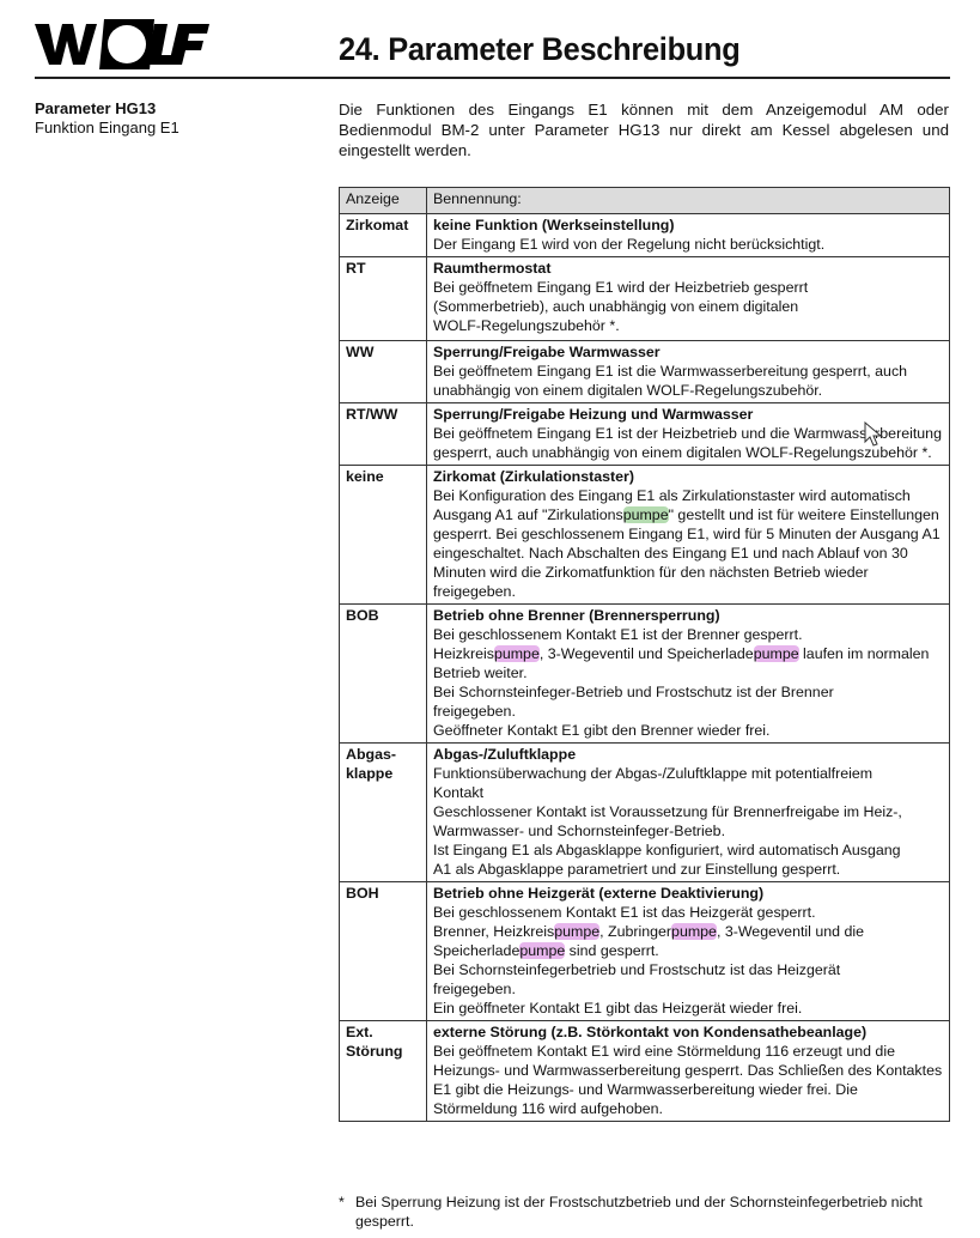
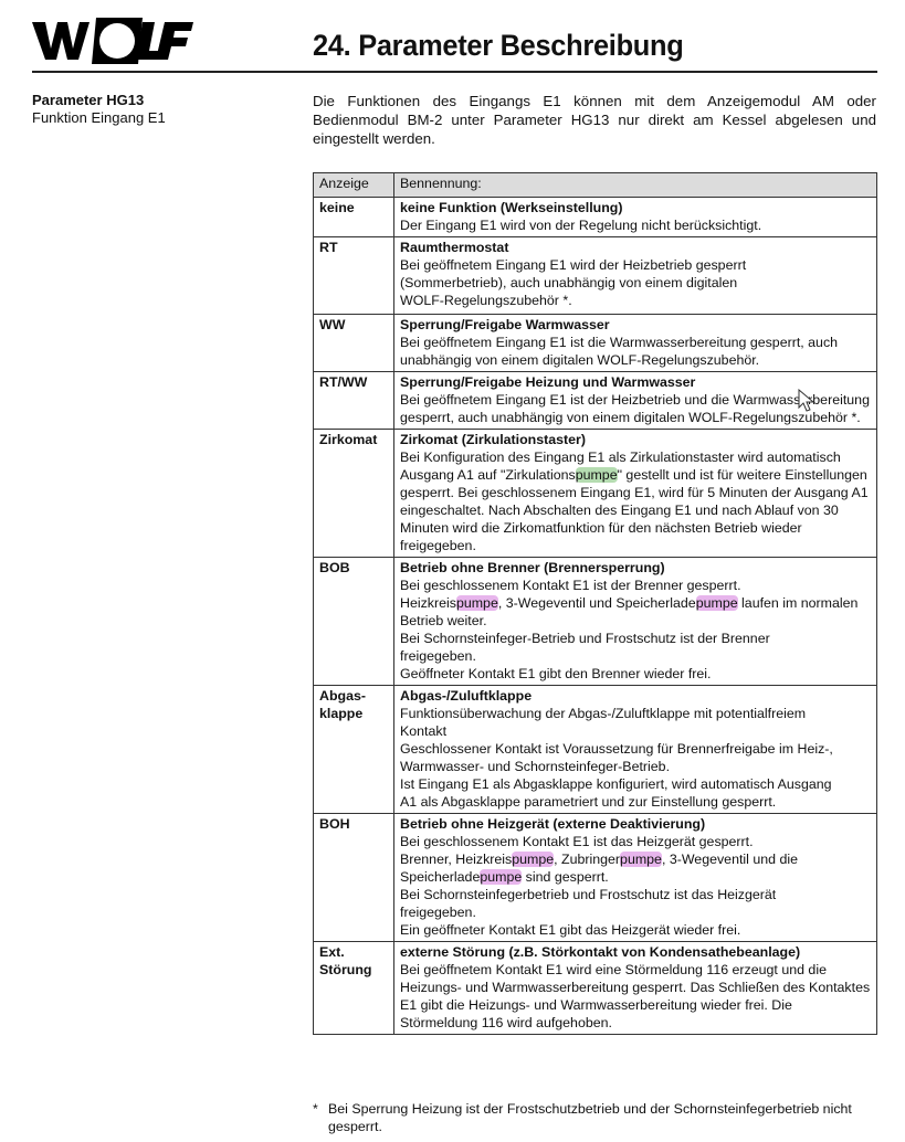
  24. Parameter Beschreibung
  Parameter HG13
  Funktion Eingang E1
  Die Funktionen des Eingangs E1 können mit dem Anzeigemodul AM oder Bedienmodul BM-2 unter Parameter HG13 nur direkt am Kessel abgelesen und eingestellt werden.
  Anzeige	Bennennung:
- Zirkomat	keine Funktion (Werkseinstellung) Der Eingang E1 wird von der Regelung nicht berücksichtigt.
+ keine	keine Funktion (Werkseinstellung) Der Eingang E1 wird von der Regelung nicht berücksichtigt.
  RT	Raumthermostat Bei geöffnetem Eingang E1 wird der Heizbetrieb gesperrt (Sommerbetrieb), auch unabhängig von einem digitalen WOLF-Regelungszubehör *.
  WW	Sperrung/Freigabe Warmwasser Bei geöffnetem Eingang E1 ist die Warmwasserbereitung gesperrt, auch unabhängig von einem digitalen WOLF-Regelungszubehör.
  RT/WW	Sperrung/Freigabe Heizung und Warmwasser Bei geöffnetem Eingang E1 ist der Heizbetrieb und die Warmwassbereitung gesperrt, auch unabhängig von einem digitalen WOLF-Regelungszubehör *.
- keine	Zirkomat (Zirkulationstaster) Bei Konfiguration des Eingang E1 als Zirkulationstaster wird automatisch Ausgang A1 auf "Zirkulationspumpe" gestellt und ist für weitere Einstellungen gesperrt. Bei geschlossenem Eingang E1, wird für 5 Minuten der Ausgang A1 eingeschaltet. Nach Abschalten des Eingang E1 und nach Ablauf von 30 Minuten wird die Zirkomatfunktion für den nächsten Betrieb wieder freigegeben.
+ Zirkomat	Zirkomat (Zirkulationstaster) Bei Konfiguration des Eingang E1 als Zirkulationstaster wird automatisch Ausgang A1 auf "Zirkulationspumpe" gestellt und ist für weitere Einstellungen gesperrt. Bei geschlossenem Eingang E1, wird für 5 Minuten der Ausgang A1 eingeschaltet. Nach Abschalten des Eingang E1 und nach Ablauf von 30 Minuten wird die Zirkomatfunktion für den nächsten Betrieb wieder freigegeben.
  BOB	Betrieb ohne Brenner (Brennersperrung) Bei geschlossenem Kontakt E1 ist der Brenner gesperrt. Heizkreispumpe, 3-Wegeventil und Speicherladepumpe laufen im normalen Betrieb weiter. Bei Schornsteinfeger-Betrieb und Frostschutz ist der Brenner freigegeben. Geöffneter Kontakt E1 gibt den Brenner wieder frei.
  Abgas- klappe	Abgas-/Zuluftklappe Funktionsüberwachung der Abgas-/Zuluftklappe mit potentialfreiem Kontakt Geschlossener Kontakt ist Voraussetzung für Brennerfreigabe im Heiz-, Warmwasser- und Schornsteinfeger-Betrieb. Ist Eingang E1 als Abgasklappe konfiguriert, wird automatisch Ausgang A1 als Abgasklappe parametriert und zur Einstellung gesperrt.
  BOH	Betrieb ohne Heizgerät (externe Deaktivierung) Bei geschlossenem Kontakt E1 ist das Heizgerät gesperrt. Brenner, Heizkreispumpe, Zubringerpumpe, 3-Wegeventil und die Speicherladepumpe sind gesperrt. Bei Schornsteinfegerbetrieb und Frostschutz ist das Heizgerät freigegeben. Ein geöffneter Kontakt E1 gibt das Heizgerät wieder frei.
  Ext. Störung	externe Störung (z.B. Störkontakt von Kondensathebeanlage) Bei geöffnetem Kontakt E1 wird eine Störmeldung 116 erzeugt und die Heizungs- und Warmwasserbereitung gesperrt. Das Schließen des Kontaktes E1 gibt die Heizungs- und Warmwasserbereitung wieder frei. Die Störmeldung 116 wird aufgehoben.
  *
  Bei Sperrung Heizung ist der Frostschutzbetrieb und der Schornsteinfegerbetrieb nicht gesperrt.
